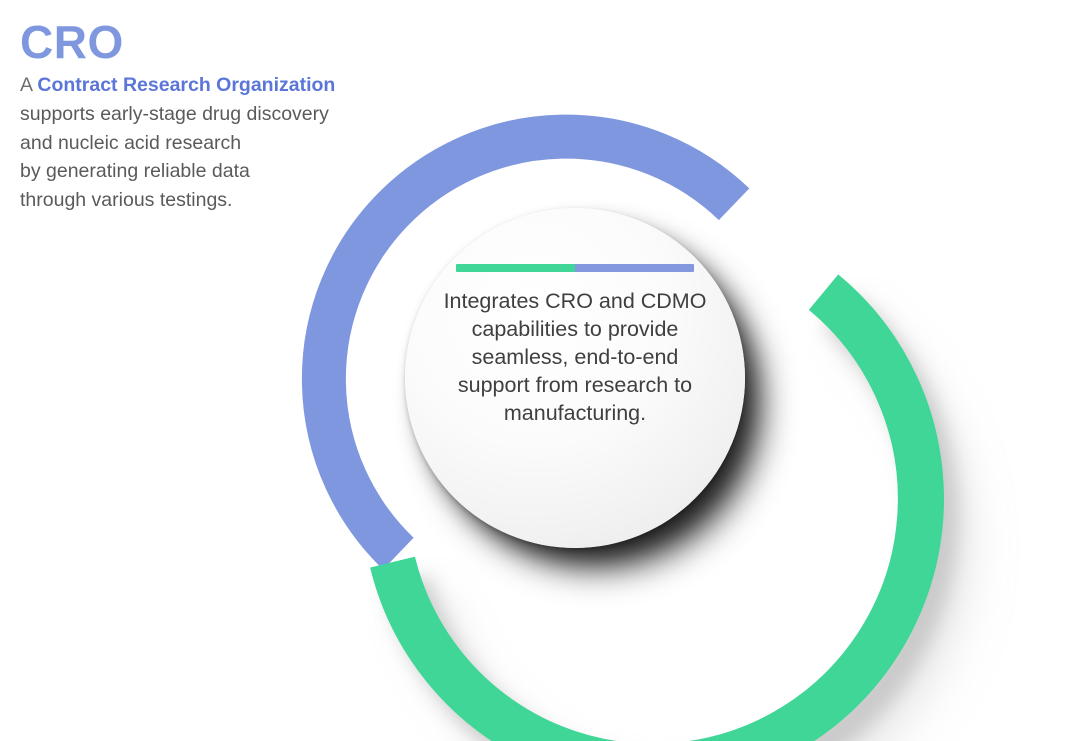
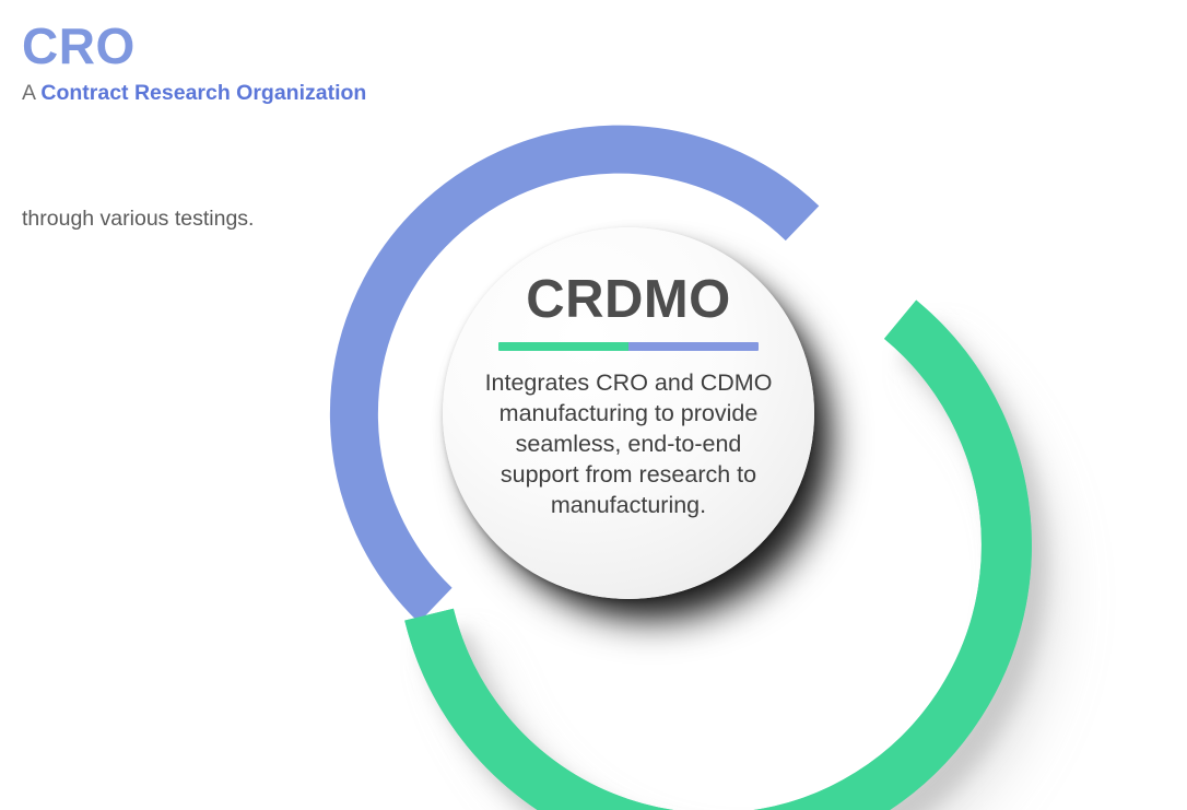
+ CRDMO
- Integrates CRO and CDMO capabilities to provide seamless, end-to-end support from research to manufacturing.
+ Integrates CRO and CDMO manufacturing to provide seamless, end-to-end support from research to manufacturing.
  CRO
  A Contract Research Organization
- supports early-stage drug discovery
- and nucleic acid research
- by generating reliable data
  through various testings.
